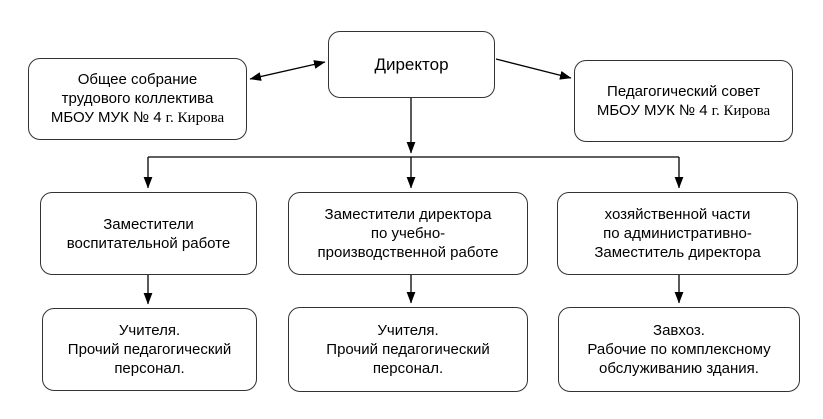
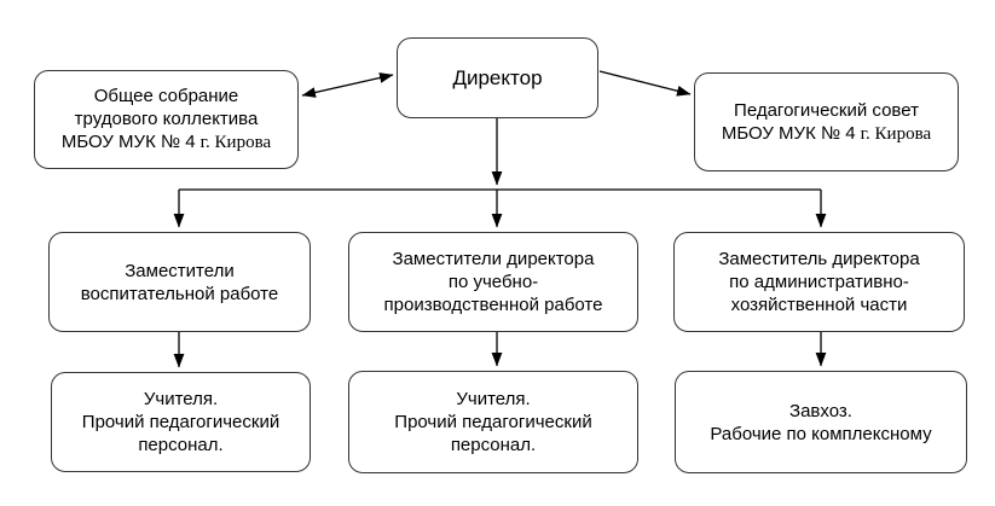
  Директор
  Общее собрание
  трудового коллектива
  МБОУ МУК № 4 г. Кирова
  Педагогический совет
  МБОУ МУК № 4 г. Кирова
  Заместители
  воспитательной работе
  Заместители директора
  по учебно-
  производственной работе
- хозяйственной части
+ Заместитель директора
  по административно-
- Заместитель директора
+ хозяйственной части
  Учителя.
  Прочий педагогический
  персонал.
  Учителя.
  Прочий педагогический
  персонал.
  Завхоз.
  Рабочие по комплексному
- обслуживанию здания.
